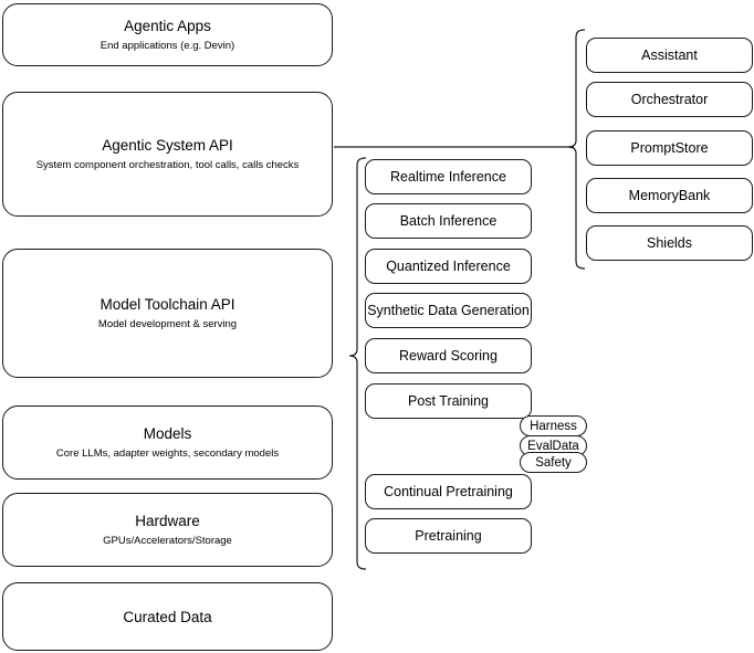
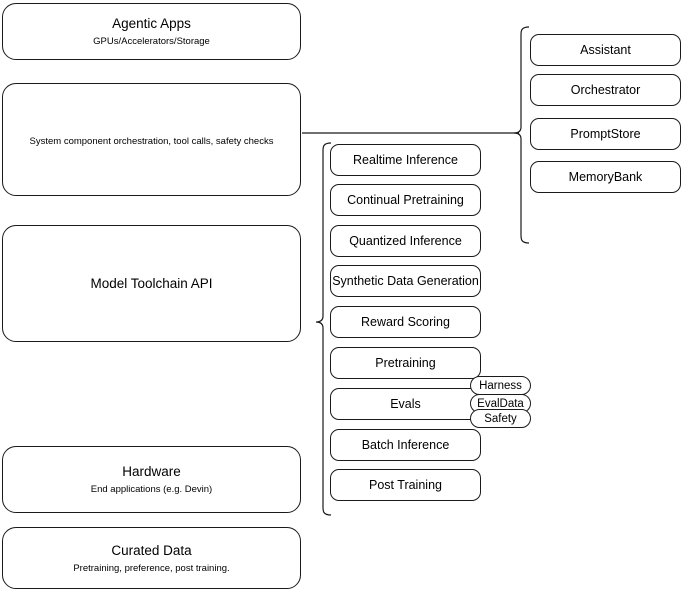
  Agentic Apps
- End applications (e.g. Devin)
+ GPUs/Accelerators/Storage
- Agentic System API
- System component orchestration, tool calls, calls checks
+ System component orchestration, tool calls, safety checks
  Model Toolchain API
- Model development & serving
- Models
- Core LLMs, adapter weights, secondary models
  Hardware
- GPUs/Accelerators/Storage
+ End applications (e.g. Devin)
  Curated Data
+ Pretraining, preference, post training.
  Realtime Inference
- Batch Inference
+ Continual Pretraining
  Quantized Inference
  Synthetic Data Generation
  Reward Scoring
- Post Training
+ Pretraining
+ Evals
- Continual Pretraining
+ Batch Inference
- Pretraining
+ Post Training
  Harness
  EvalData
  Safety
  Assistant
  Orchestrator
  PromptStore
  MemoryBank
- Shields
